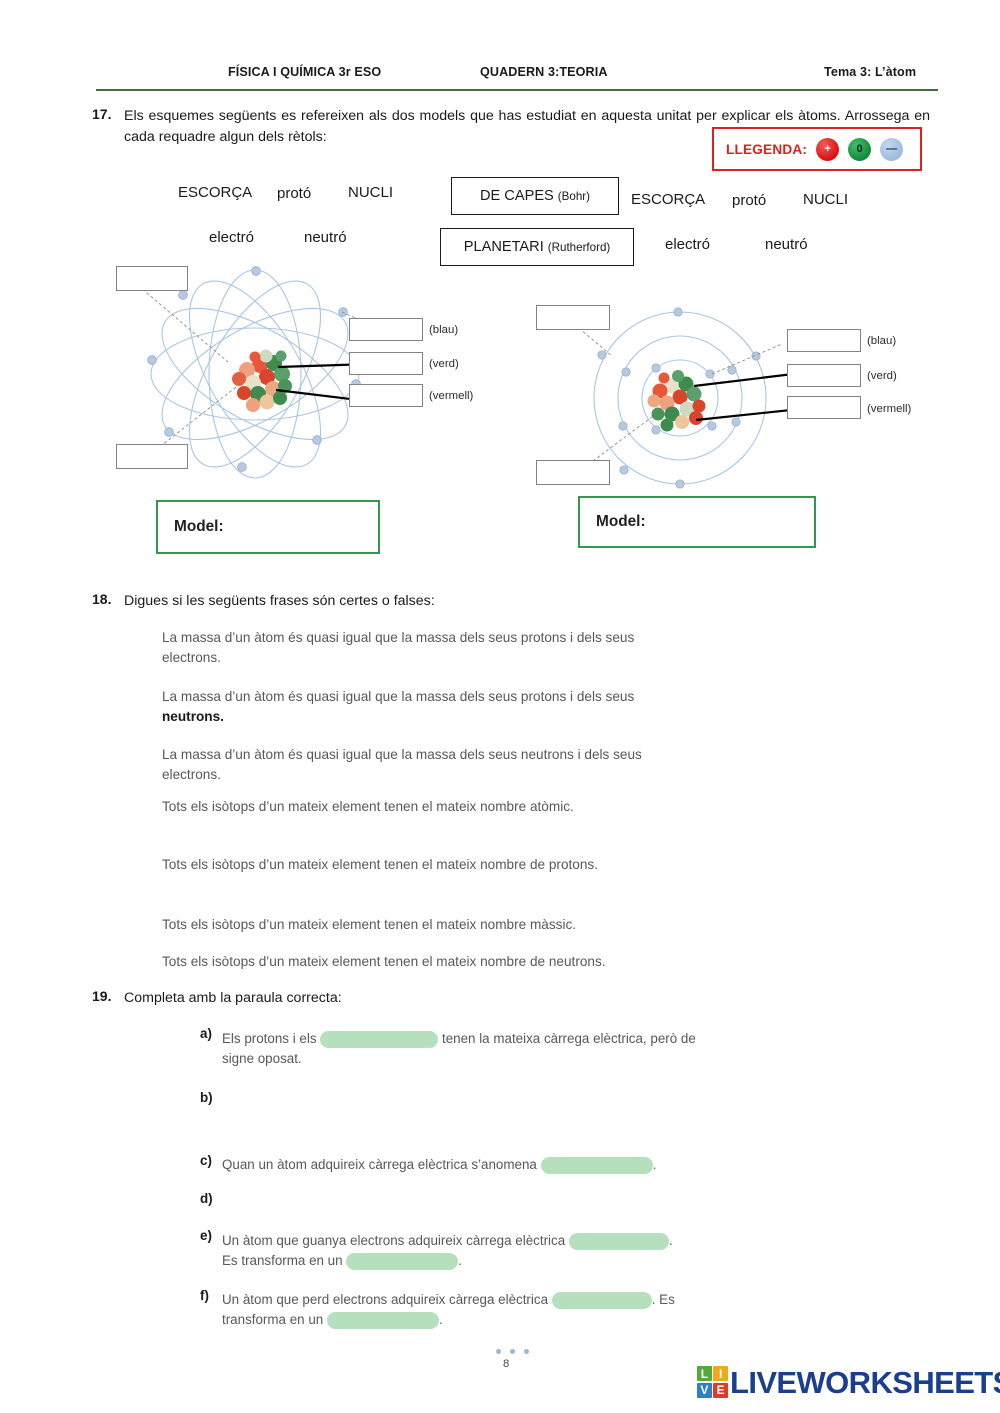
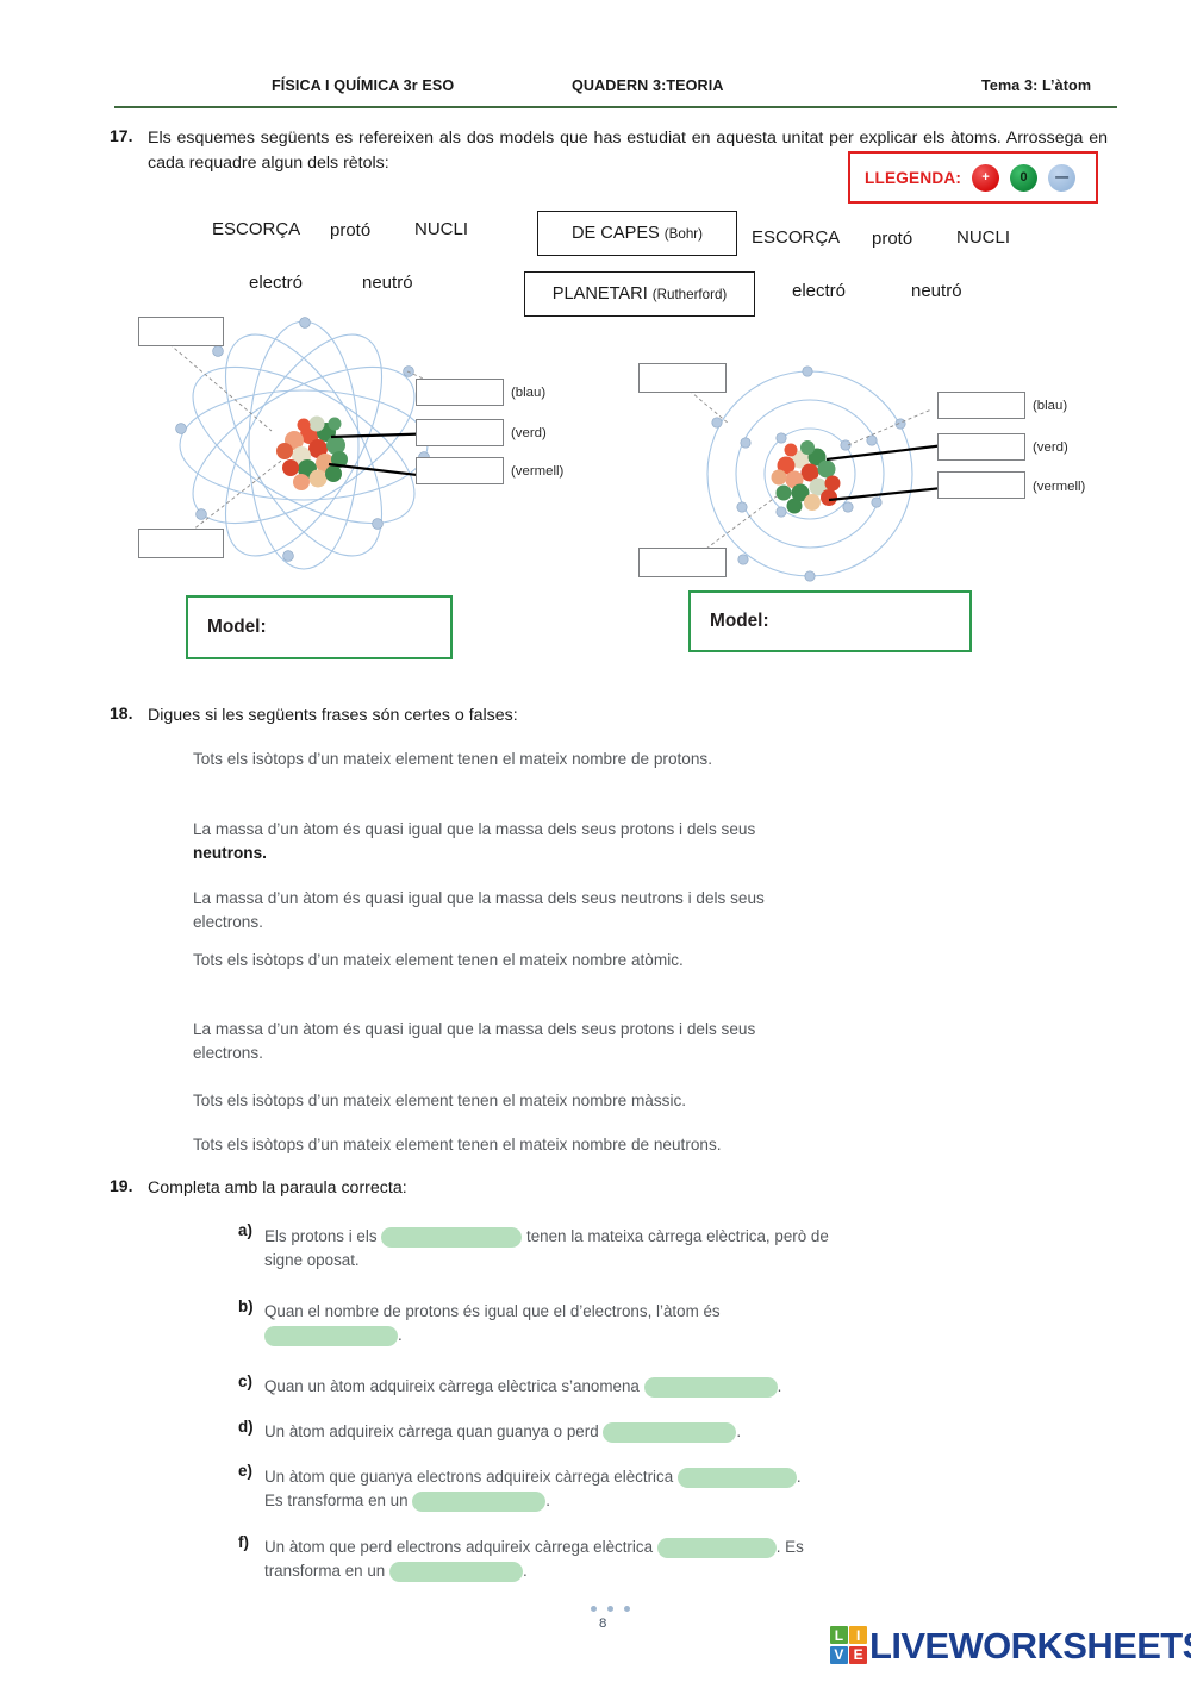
  FÍSICA I QUÍMICA 3r ESO
  QUADERN 3:TEORIA
  Tema 3: L’àtom
  17.
  Els esquemes següents es refereixen als dos models que has estudiat en aquesta unitat per explicar els àtoms. Arrossega en cada requadre algun dels rètols:
  LLEGENDA:
  +
  0
  —
  ESCORÇA
  protó
  NUCLI
  electró
  neutró
  ESCORÇA
  protó
  NUCLI
  electró
  neutró
  DE CAPES
  (Bohr)
  PLANETARI
  (Rutherford)
  (blau)
  (verd)
  (vermell)
  (blau)
  (verd)
  (vermell)
  Model:
  Model:
  18.
  Digues si les següents frases són certes o falses:
- La massa d’un àtom és quasi igual que la massa dels seus protons i dels seus electrons.
+ Tots els isòtops d’un mateix element tenen el mateix nombre de protons.
  La massa d’un àtom és quasi igual que la massa dels seus protons i dels seus neutrons.
  La massa d’un àtom és quasi igual que la massa dels seus neutrons i dels seus electrons.
  Tots els isòtops d’un mateix element tenen el mateix nombre atòmic.
- Tots els isòtops d’un mateix element tenen el mateix nombre de protons.
+ La massa d’un àtom és quasi igual que la massa dels seus protons i dels seus electrons.
  Tots els isòtops d’un mateix element tenen el mateix nombre màssic.
  Tots els isòtops d’un mateix element tenen el mateix nombre de neutrons.
  19.
  Completa amb la paraula correcta:
  a)
  Els protons i els tenen la mateixa càrrega elèctrica, però de signe oposat.
  b)
+ Quan el nombre de protons és igual que el d’electrons, l’àtom és .
  c)
  Quan un àtom adquireix càrrega elèctrica s’anomena .
  d)
+ Un àtom adquireix càrrega quan guanya o perd .
  e)
  Un àtom que guanya electrons adquireix càrrega elèctrica . Es transforma en un .
  f)
  Un àtom que perd electrons adquireix càrrega elèctrica . Es transforma en un .
  8
  L
  I
  V
  E
  LIVEWORKSHEET
